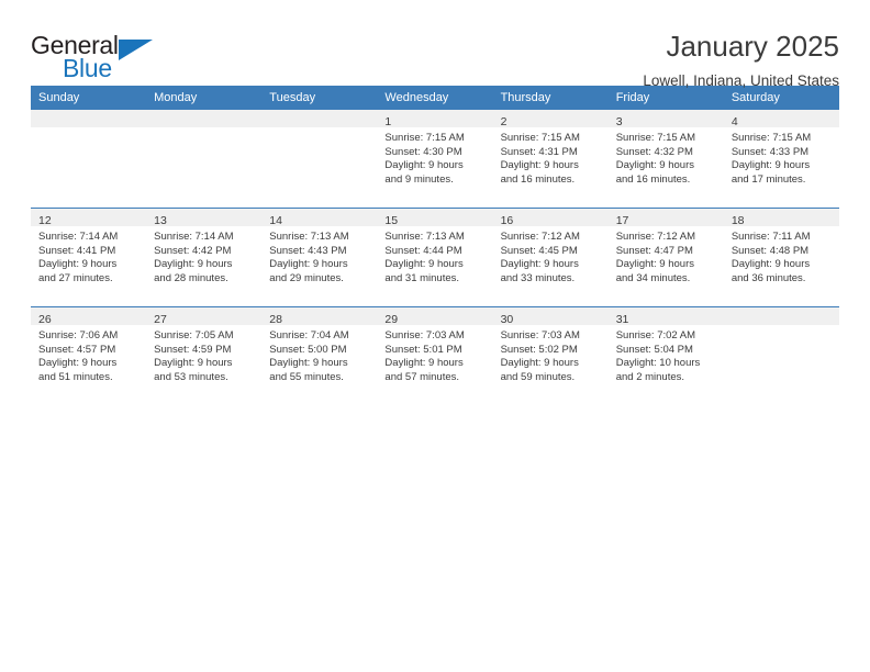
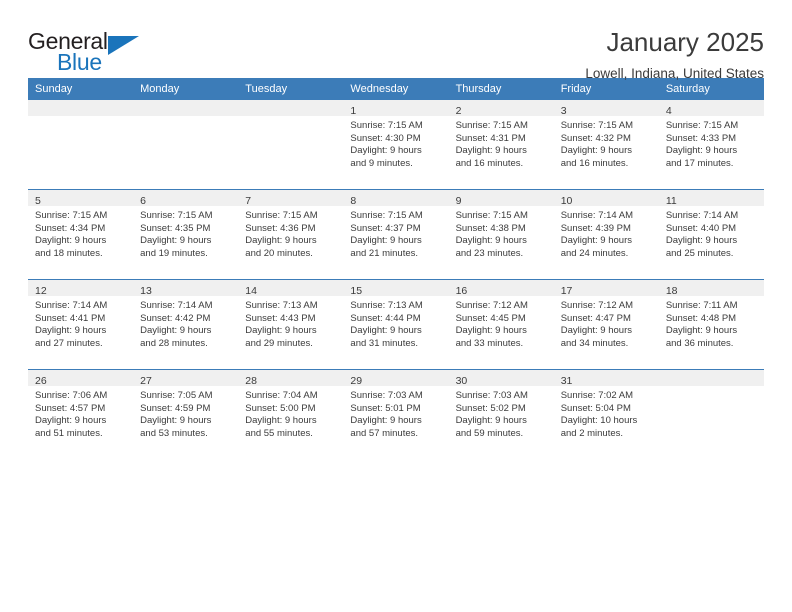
  General
  Blue
  January 2025
  Lowell, Indiana, United States
  Sunday	Monday	Tuesday	Wednesday	Thursday	Friday	Saturday
  			1Sunrise: 7:15 AMSunset: 4:30 PMDaylight: 9 hoursand 9 minutes.	2Sunrise: 7:15 AMSunset: 4:31 PMDaylight: 9 hoursand 16 minutes.	3Sunrise: 7:15 AMSunset: 4:32 PMDaylight: 9 hoursand 16 minutes.	4Sunrise: 7:15 AMSunset: 4:33 PMDaylight: 9 hoursand 17 minutes.
+ 5Sunrise: 7:15 AMSunset: 4:34 PMDaylight: 9 hoursand 18 minutes.	6Sunrise: 7:15 AMSunset: 4:35 PMDaylight: 9 hoursand 19 minutes.	7Sunrise: 7:15 AMSunset: 4:36 PMDaylight: 9 hoursand 20 minutes.	8Sunrise: 7:15 AMSunset: 4:37 PMDaylight: 9 hoursand 21 minutes.	9Sunrise: 7:15 AMSunset: 4:38 PMDaylight: 9 hoursand 23 minutes.	10Sunrise: 7:14 AMSunset: 4:39 PMDaylight: 9 hoursand 24 minutes.	11Sunrise: 7:14 AMSunset: 4:40 PMDaylight: 9 hoursand 25 minutes.
  12Sunrise: 7:14 AMSunset: 4:41 PMDaylight: 9 hoursand 27 minutes.	13Sunrise: 7:14 AMSunset: 4:42 PMDaylight: 9 hoursand 28 minutes.	14Sunrise: 7:13 AMSunset: 4:43 PMDaylight: 9 hoursand 29 minutes.	15Sunrise: 7:13 AMSunset: 4:44 PMDaylight: 9 hoursand 31 minutes.	16Sunrise: 7:12 AMSunset: 4:45 PMDaylight: 9 hoursand 33 minutes.	17Sunrise: 7:12 AMSunset: 4:47 PMDaylight: 9 hoursand 34 minutes.	18Sunrise: 7:11 AMSunset: 4:48 PMDaylight: 9 hoursand 36 minutes.
  26Sunrise: 7:06 AMSunset: 4:57 PMDaylight: 9 hoursand 51 minutes.	27Sunrise: 7:05 AMSunset: 4:59 PMDaylight: 9 hoursand 53 minutes.	28Sunrise: 7:04 AMSunset: 5:00 PMDaylight: 9 hoursand 55 minutes.	29Sunrise: 7:03 AMSunset: 5:01 PMDaylight: 9 hoursand 57 minutes.	30Sunrise: 7:03 AMSunset: 5:02 PMDaylight: 9 hoursand 59 minutes.	31Sunrise: 7:02 AMSunset: 5:04 PMDaylight: 10 hoursand 2 minutes.
